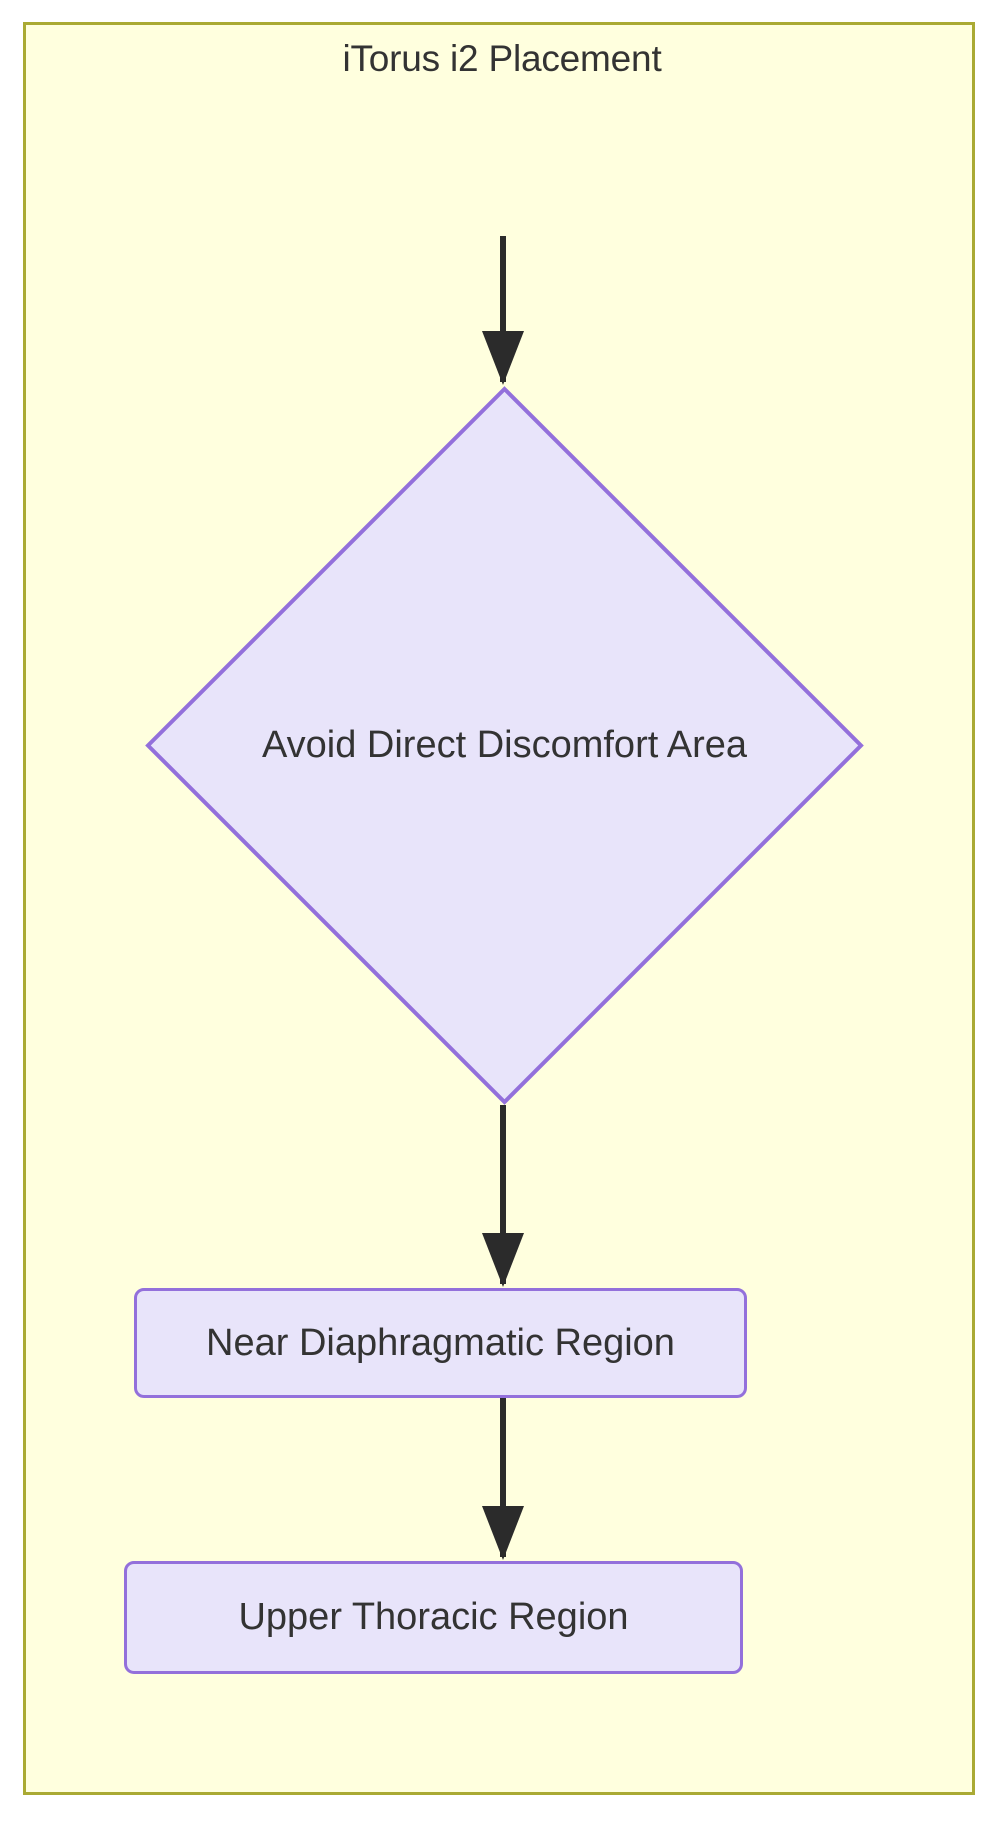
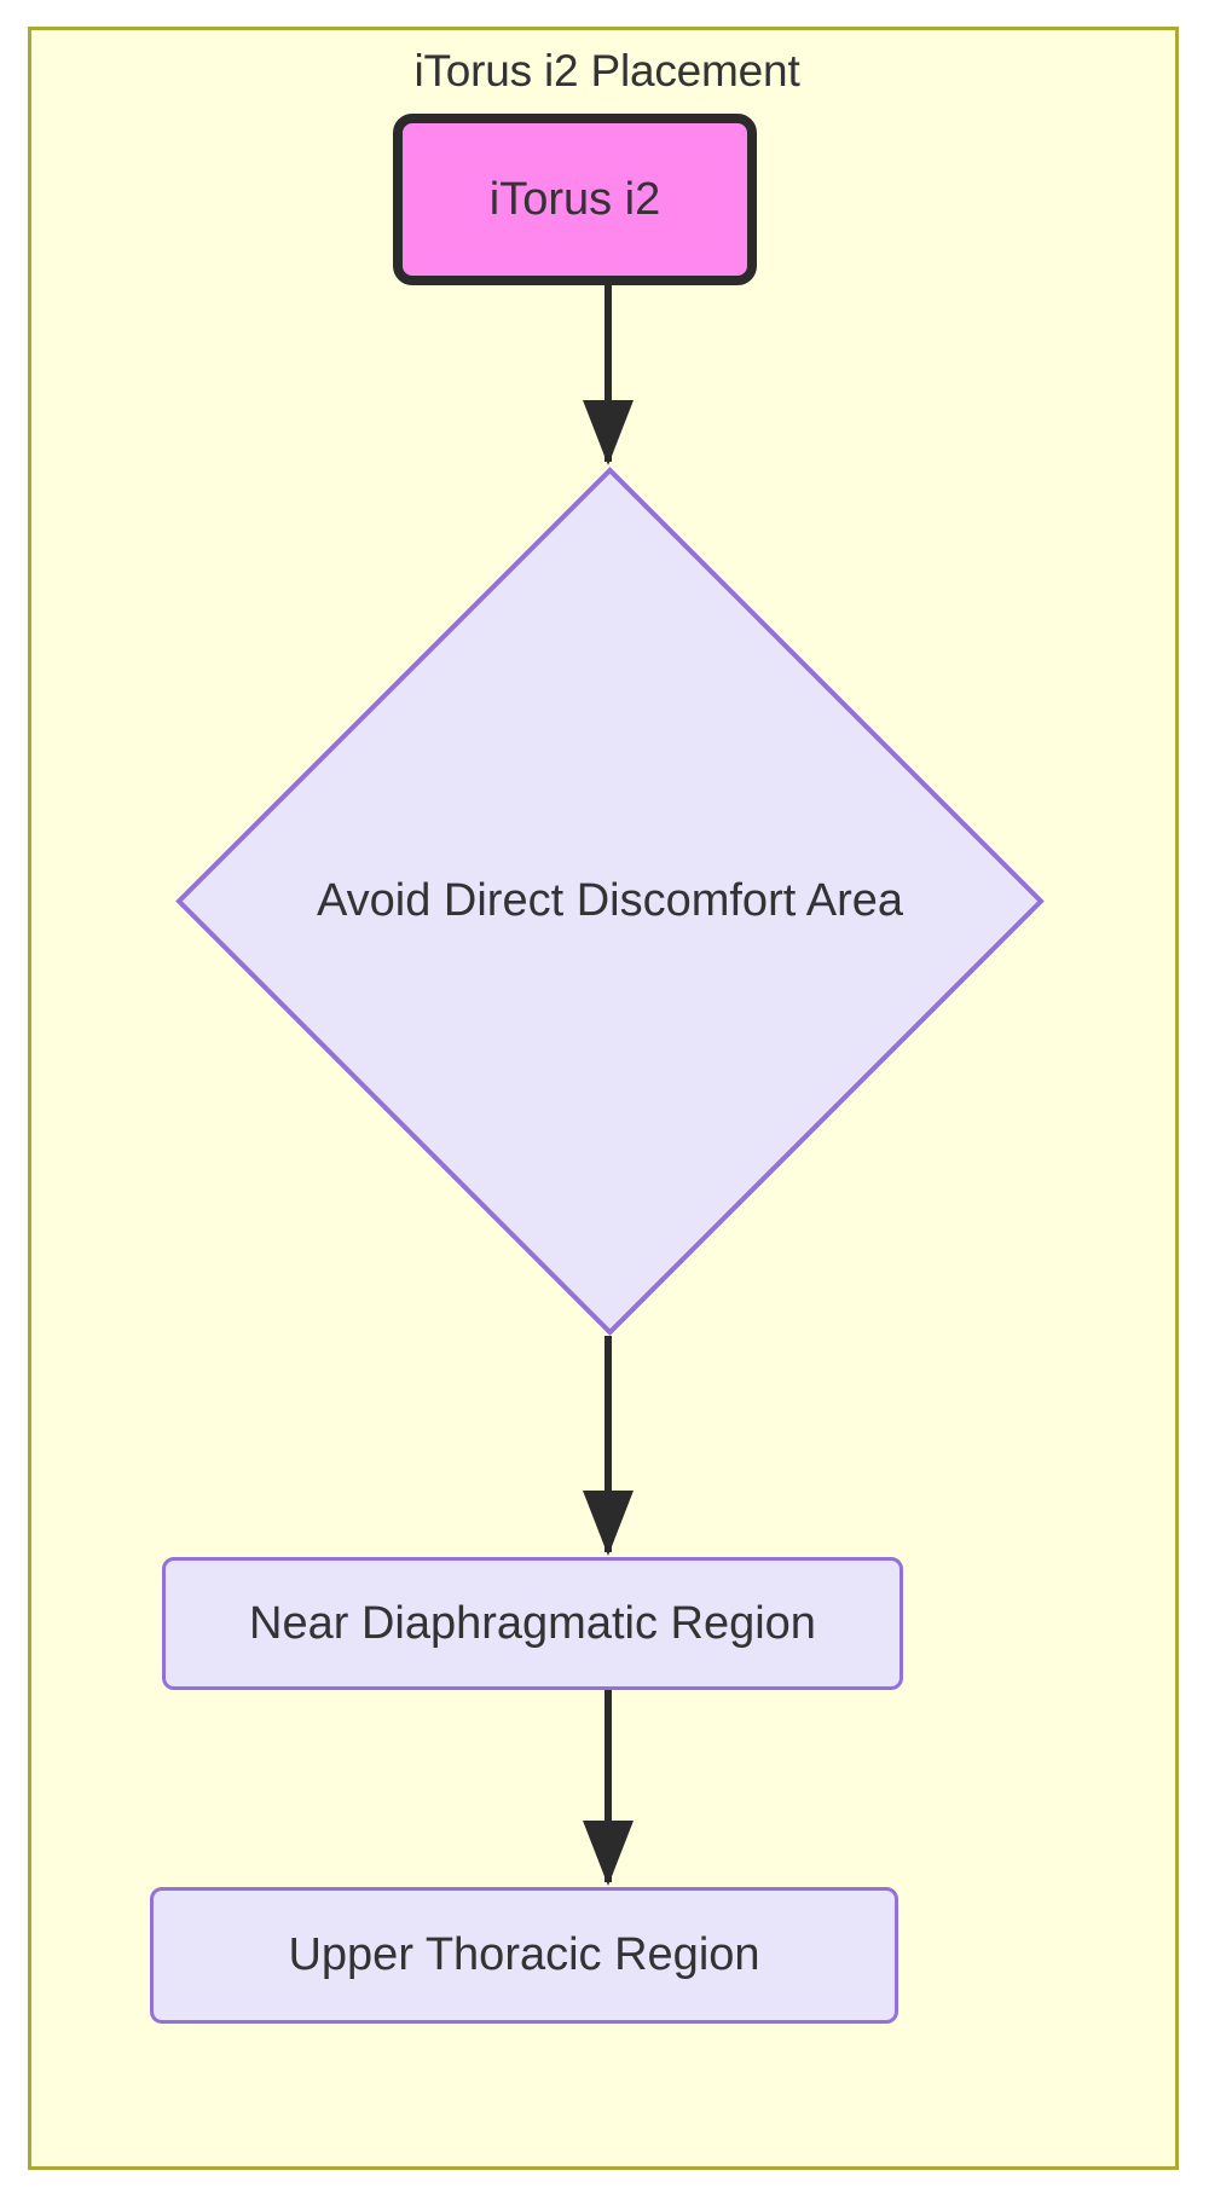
  iTorus i2 Placement
+ iTorus i2
  Avoid Direct Discomfort Area
  Near Diaphragmatic Region
  Upper Thoracic Region
